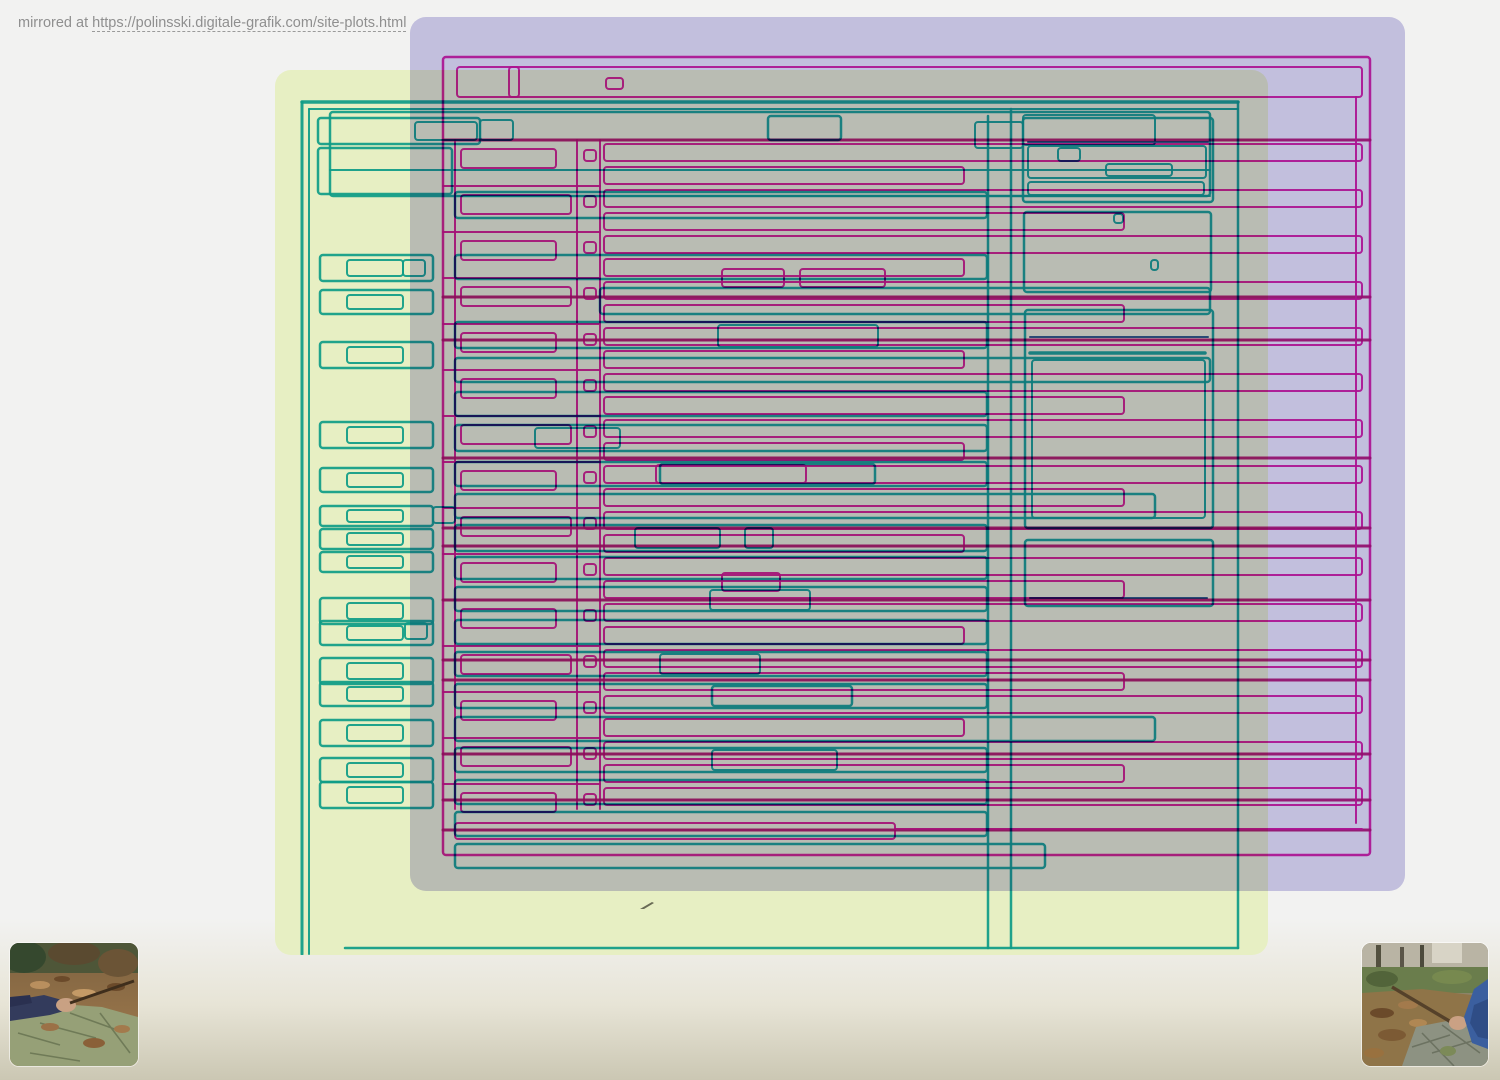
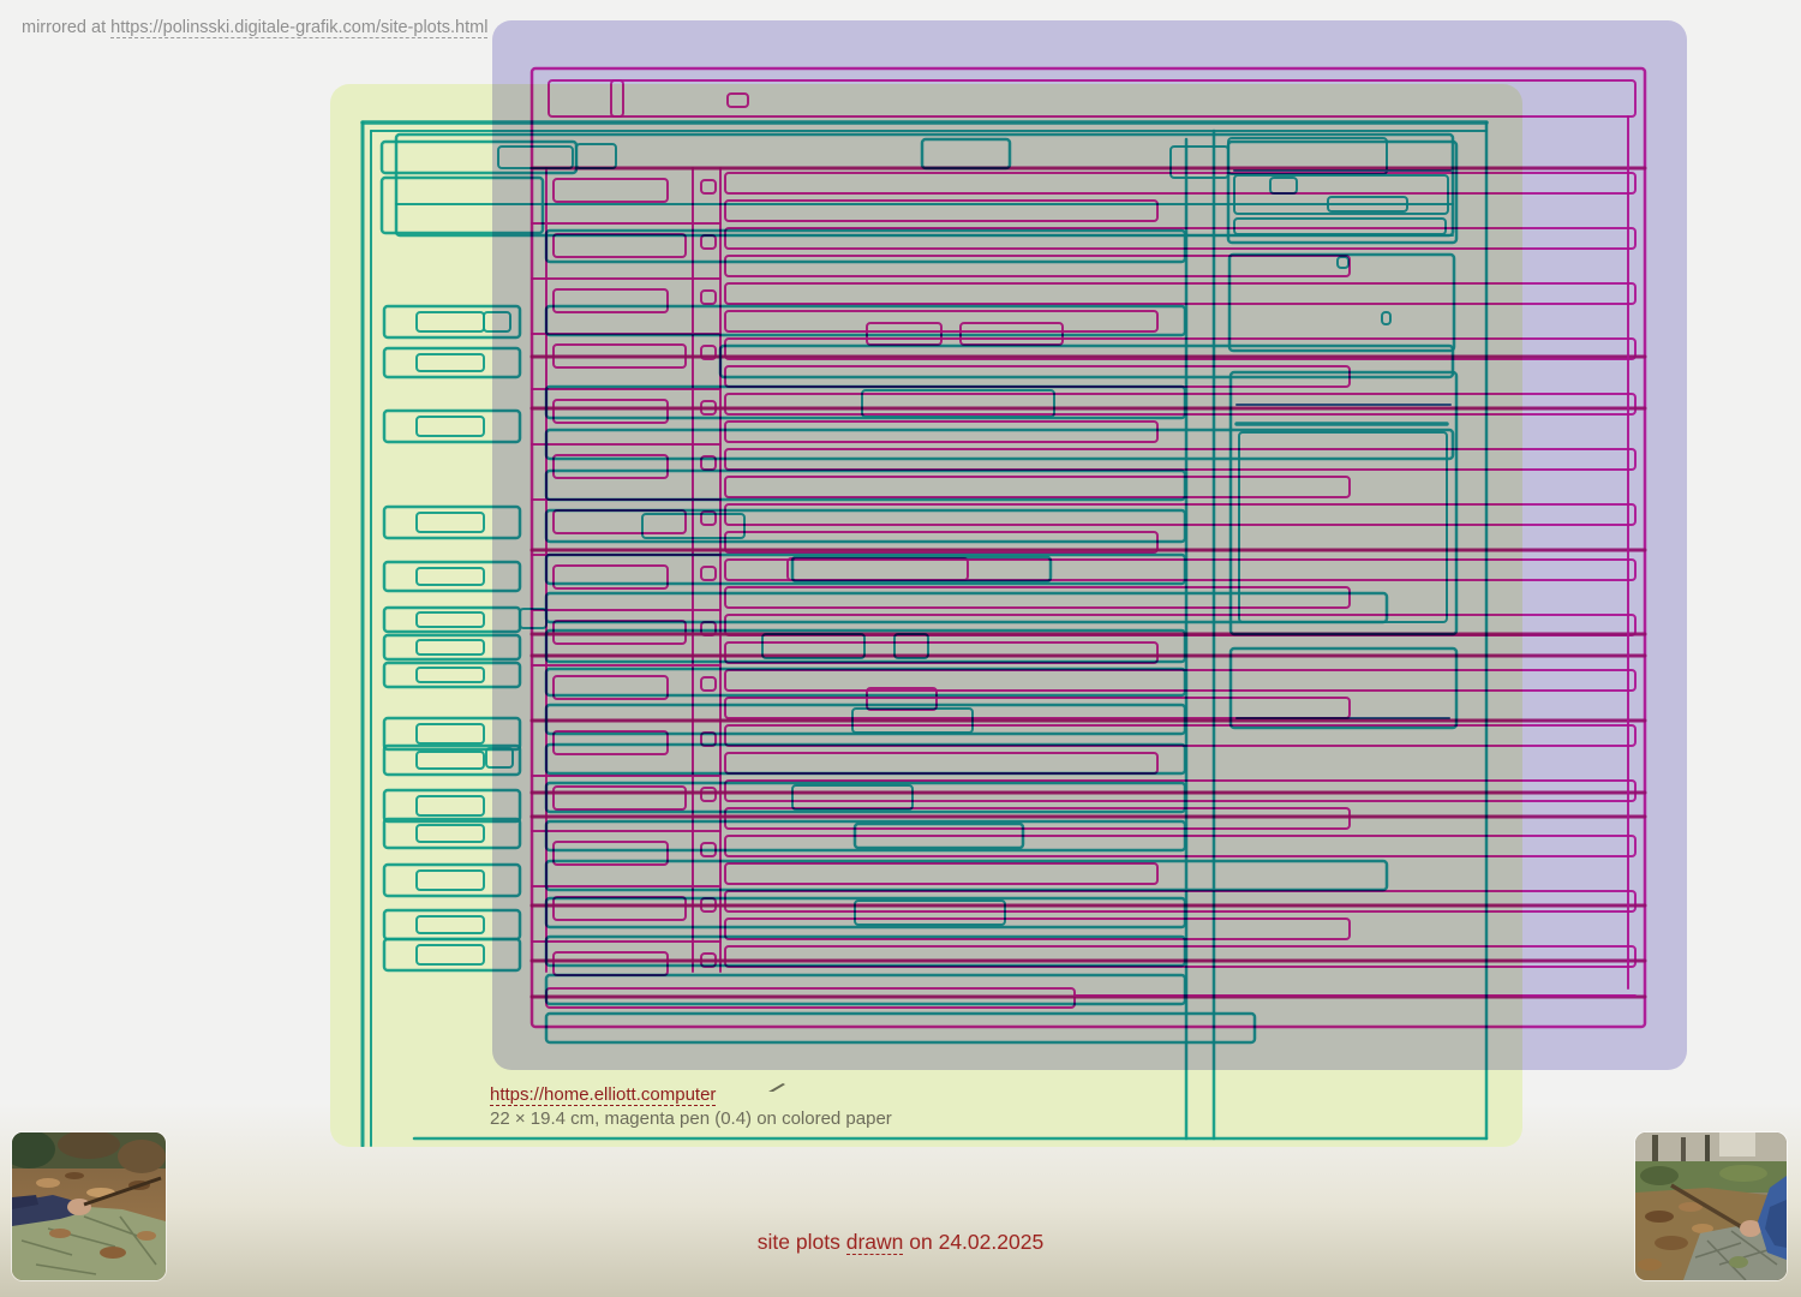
  mirrored at https://polinsski.digitale-grafik.com/site-plots.html
+ https://home.elliott.computer
+ 22 × 19.4 cm, magenta pen (0.4) on colored paper
+ site plots drawn on 24.02.2025
